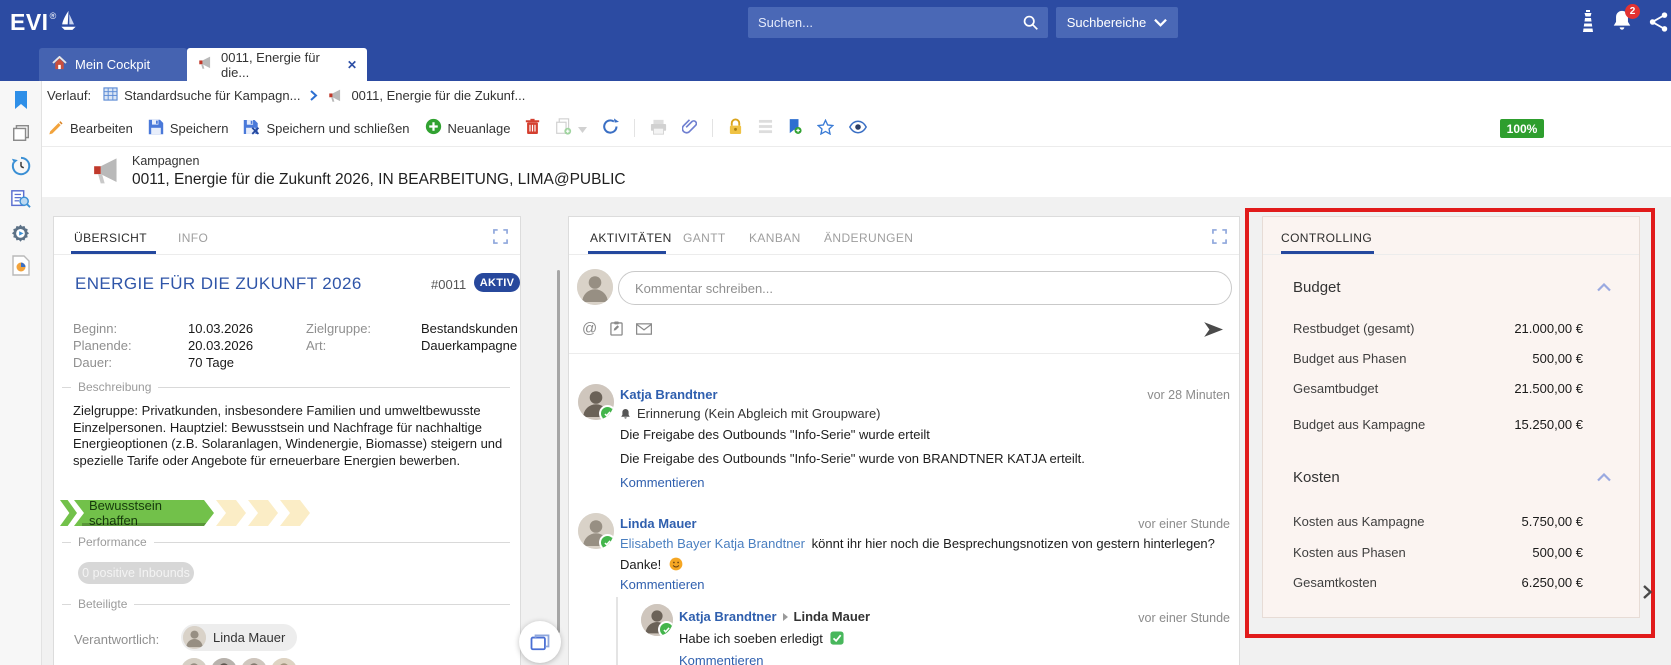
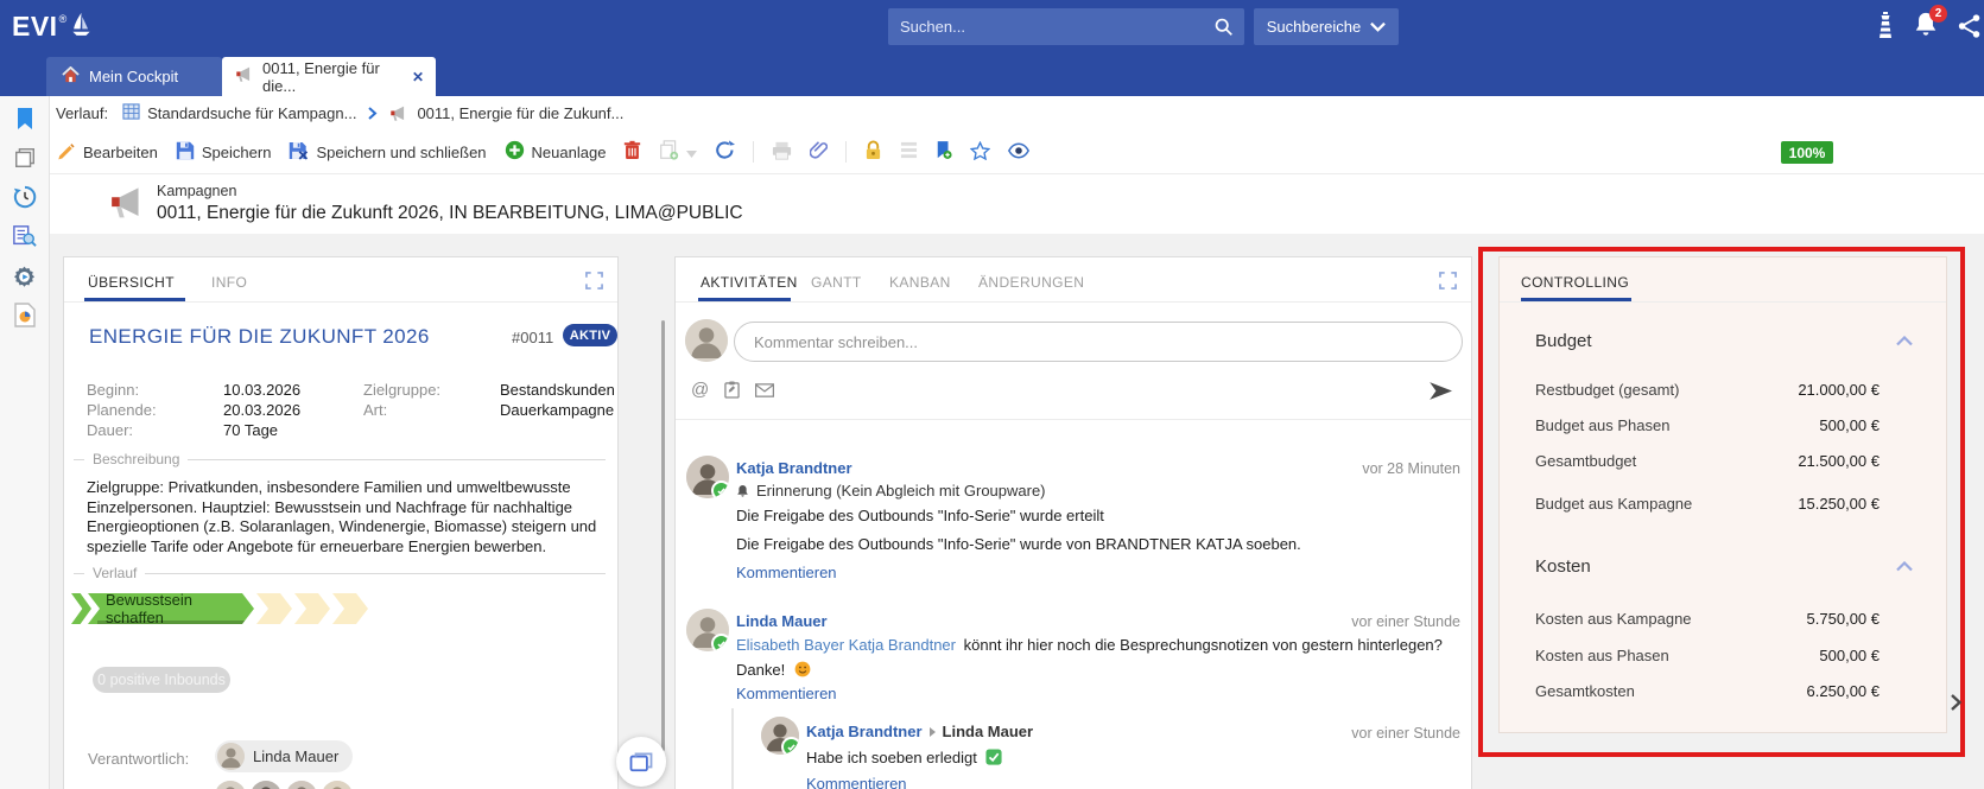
  EVI
  ®
  Suchen...
  Suchbereiche
  2
  Mein Cockpit
  0011, Energie für die...
  ✕
  Verlauf:
  Standardsuche für Kampagn...
  0011, Energie für die Zukunf...
  Bearbeiten
  Speichern
  Speichern und schließen
  Neuanlage
  100%
  Kampagnen
  0011, Energie für die Zukunft 2026, IN BEARBEITUNG, LIMA@PUBLIC
  ÜBERSICHT
  INFO
  ENERGIE FÜR DIE ZUKUNFT 2026
  #0011
  AKTIV
  Beginn:
  10.03.2026
  Zielgruppe:
  Bestandskunden
  Planende:
  20.03.2026
  Art:
  Dauerkampagne
  Dauer:
  70 Tage
  Beschreibung
  Zielgruppe: Privatkunden, insbesondere Familien und umweltbewusste Einzelpersonen. Hauptziel: Bewusstsein und Nachfrage für nachhaltige Energieoptionen (z.B. Solaranlagen, Windenergie, Biomasse) steigern und spezielle Tarife oder Angebote für erneuerbare Energien bewerben.
+ Verlauf
  Bewusstsein schaffen
- Performance
  0 positive Inbounds
- Beteiligte
  Verantwortlich:
  Linda Mauer
  AKTIVITÄTEN
  GANTT
  KANBAN
  ÄNDERUNGEN
  Kommentar schreiben...
  @
  Katja Brandtner
  vor 28 Minuten
  Erinnerung (Kein Abgleich mit Groupware)
  Die Freigabe des Outbounds "Info-Serie" wurde erteilt
- Die Freigabe des Outbounds "Info-Serie" wurde von BRANDTNER KATJA erteilt.
+ Die Freigabe des Outbounds "Info-Serie" wurde von BRANDTNER KATJA soeben.
  Kommentieren
  Linda Mauer
  vor einer Stunde
  Elisabeth Bayer Katja Brandtner könnt ihr hier noch die Besprechungsnotizen von gestern hinterlegen?
  Danke!
  Kommentieren
  Katja Brandtner
  Linda Mauer
  vor einer Stunde
  Habe ich soeben erledigt
  Kommentieren
  CONTROLLING
  Budget
  Restbudget (gesamt)
  21.000,00 €
  Budget aus Phasen
  500,00 €
  Gesamtbudget
  21.500,00 €
  Budget aus Kampagne
  15.250,00 €
  Kosten
  Kosten aus Kampagne
  5.750,00 €
  Kosten aus Phasen
  500,00 €
  Gesamtkosten
  6.250,00 €
